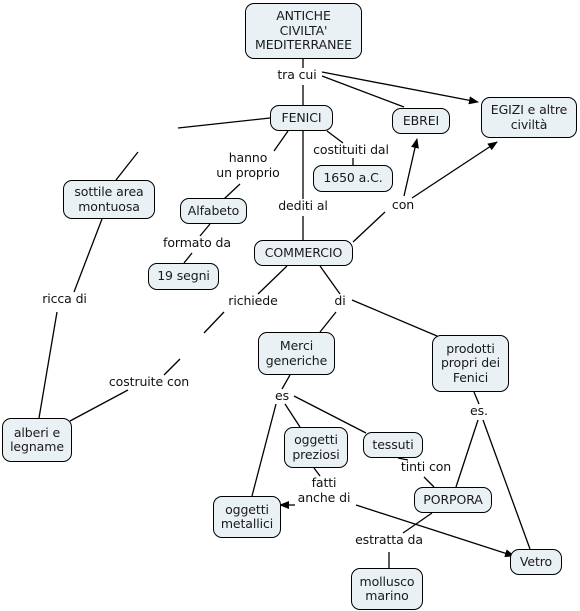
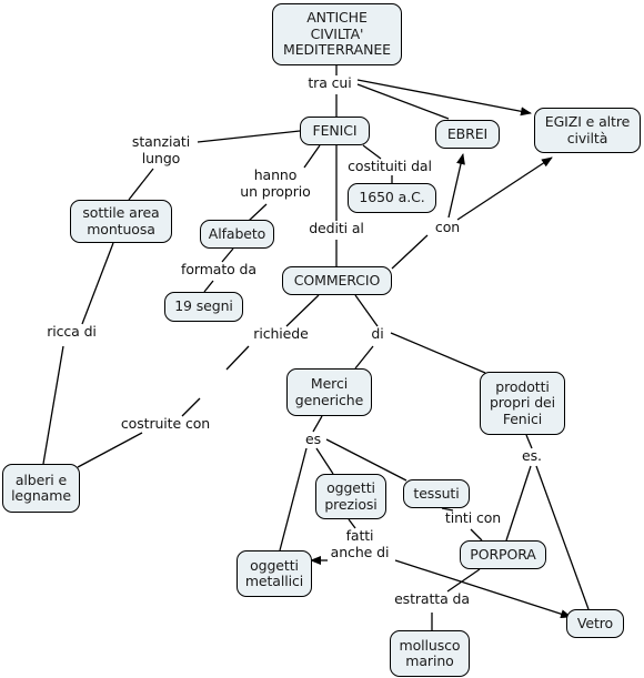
  ANTICHE
  CIVILTA'
  MEDITERRANEE
  FENICI
  EBREI
  EGIZI e altre
  civiltà
  sottile area
  montuosa
  Alfabeto
  1650 a.C.
  COMMERCIO
  19 segni
  Merci
  generiche
  prodotti
  propri dei
  Fenici
  alberi e
  legname
  oggetti
  preziosi
  tessuti
  PORPORA
  oggetti
  metallici
  Vetro
  mollusco
  marino
  tra cui
+ stanziati
+ lungo
  hanno
  un proprio
  costituiti dal
  dediti al
  con
  formato da
  ricca di
  richiede
  di
  costruite con
  es
  es.
  tinti con
  fatti
  anche di
  estratta da
